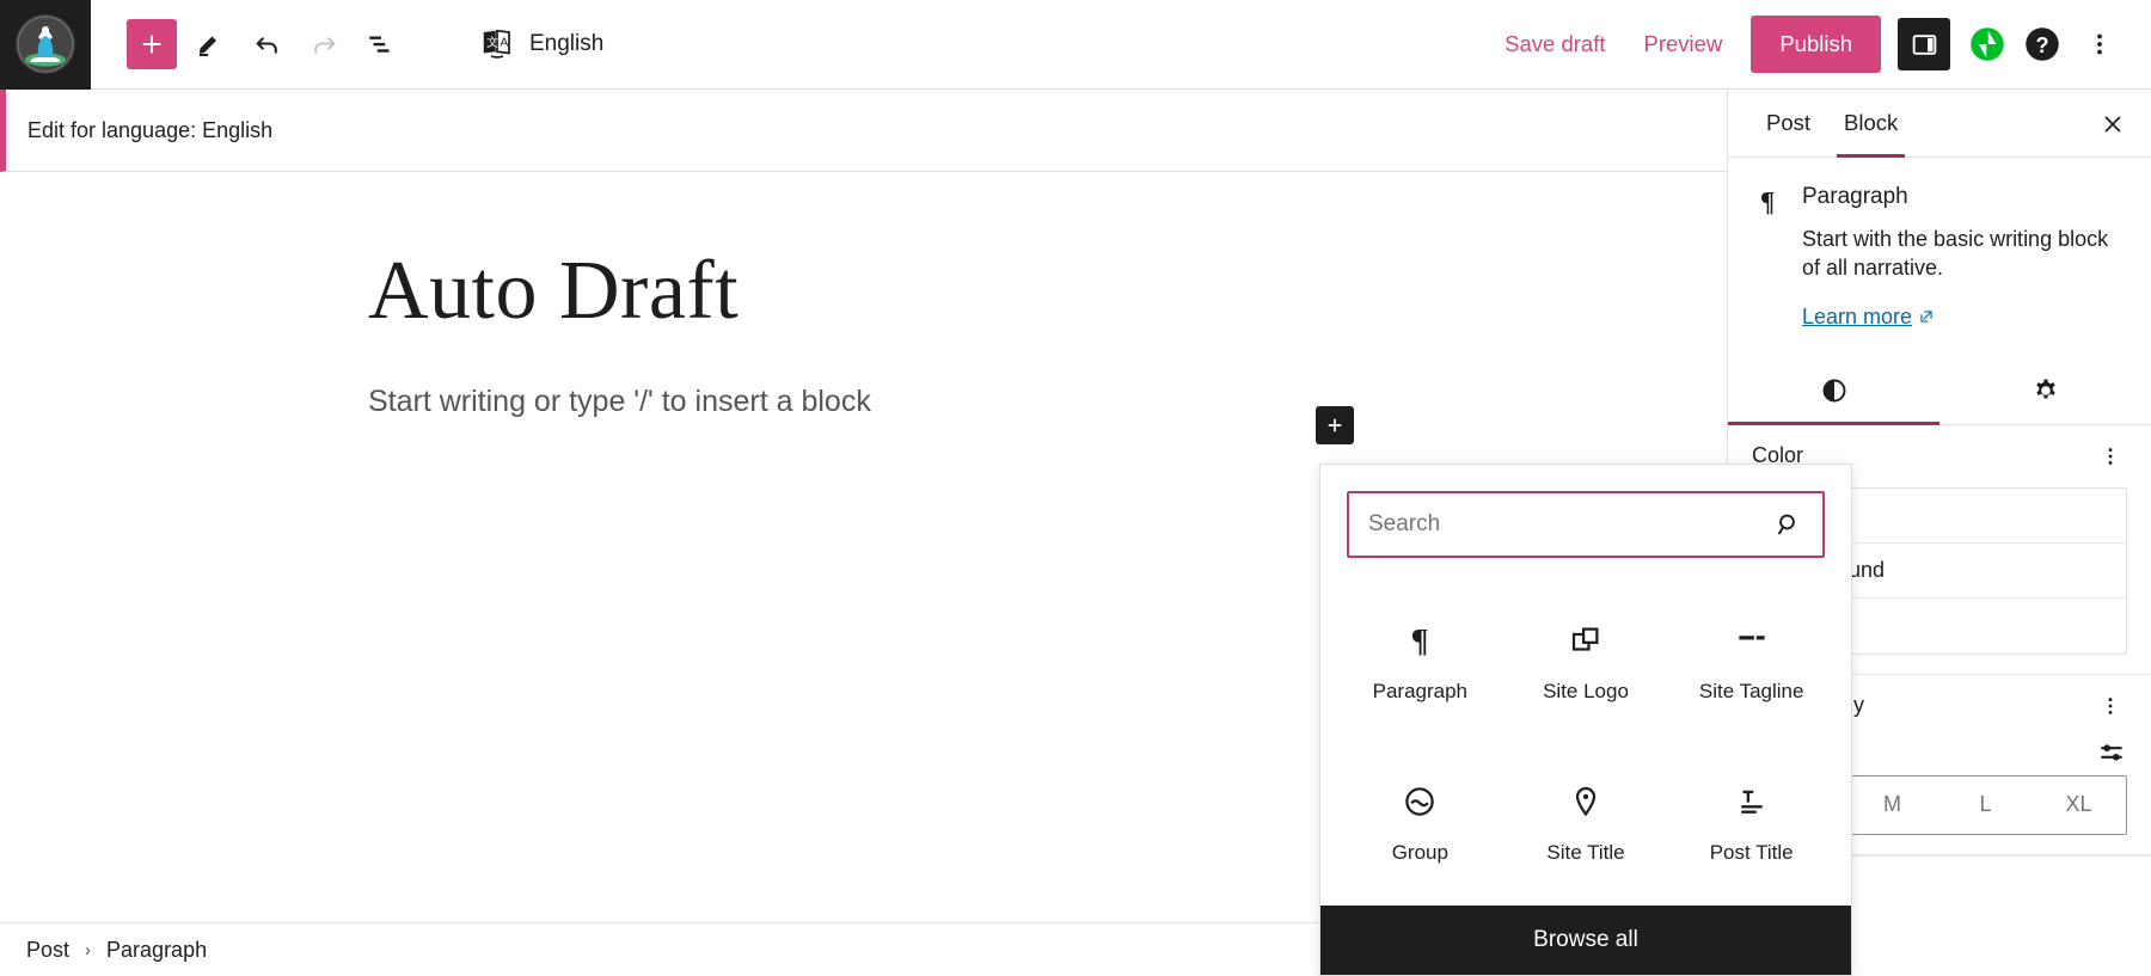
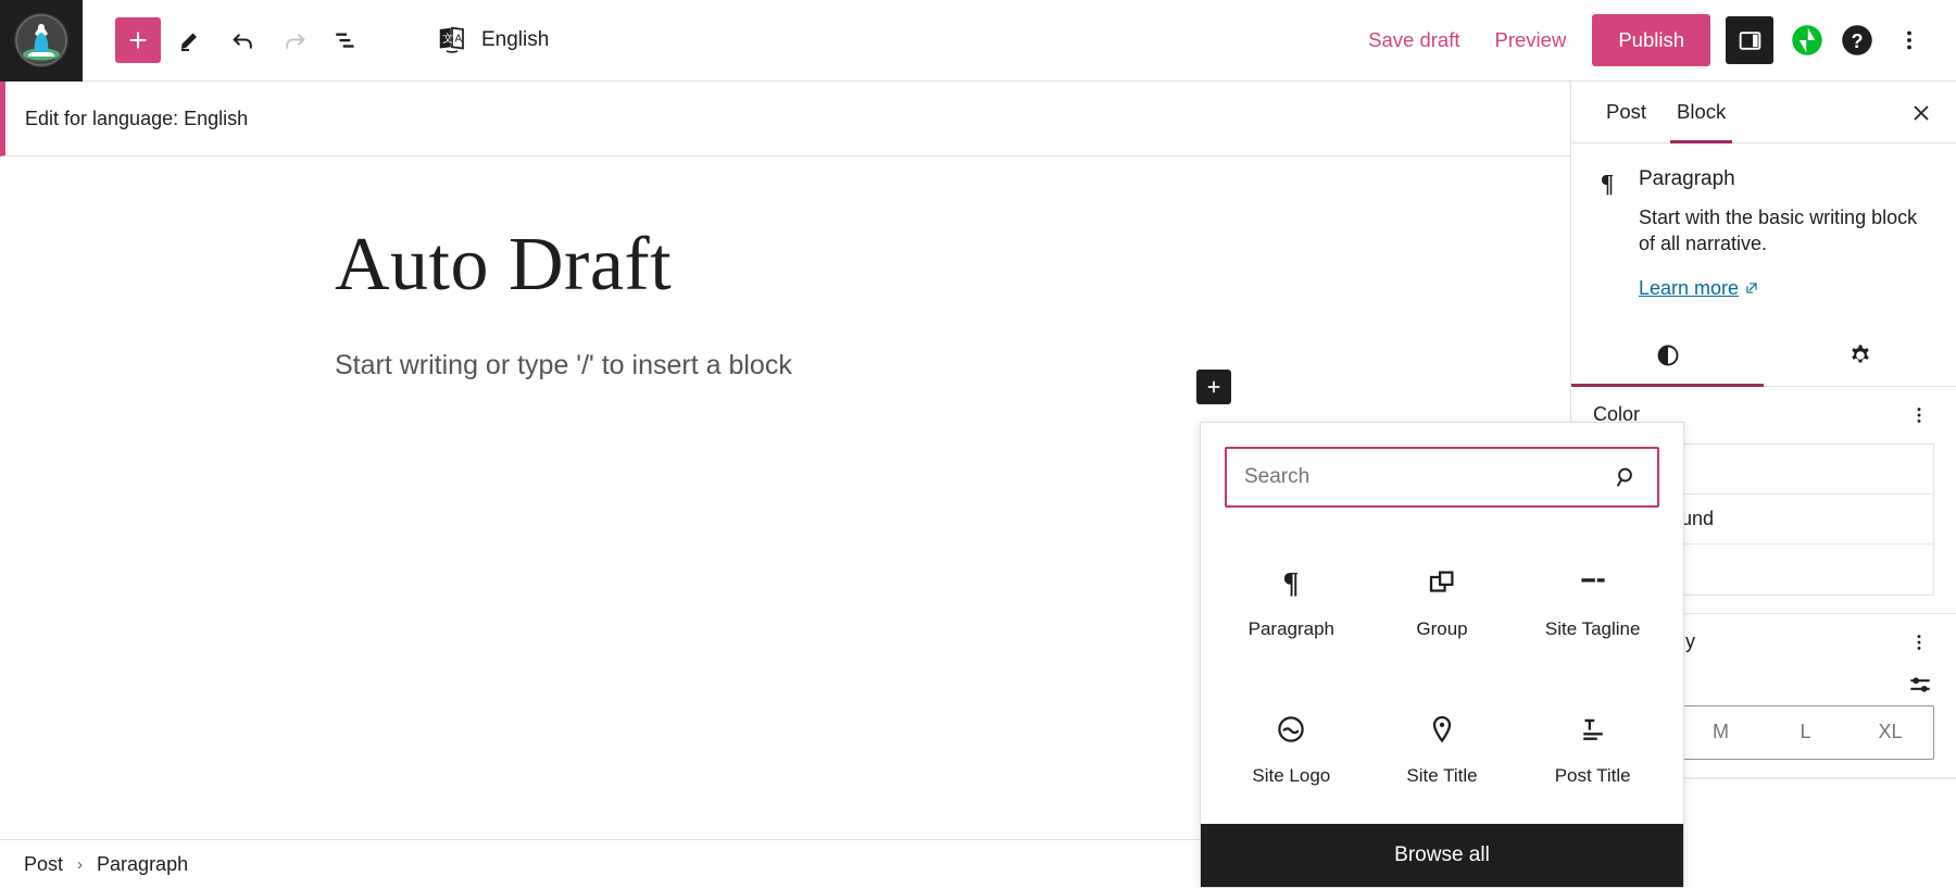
  文
  A
  English
  Save draft
  Preview
  Publish
  ?
  Edit for language: English
  Auto Draft
  Start writing or type '/' to insert a block
  Post
  ›
  Paragraph
  Post
  Block
  ¶
  Paragraph
  Start with the basic writing block of all narrative.
  Learn more
  Color
  M
  L
  XL
  Search
  ¶
  Paragraph
- Site Logo
+ Group
  Site Tagline
- Group
+ Site Logo
  Site Title
  Post Title
  Browse all
